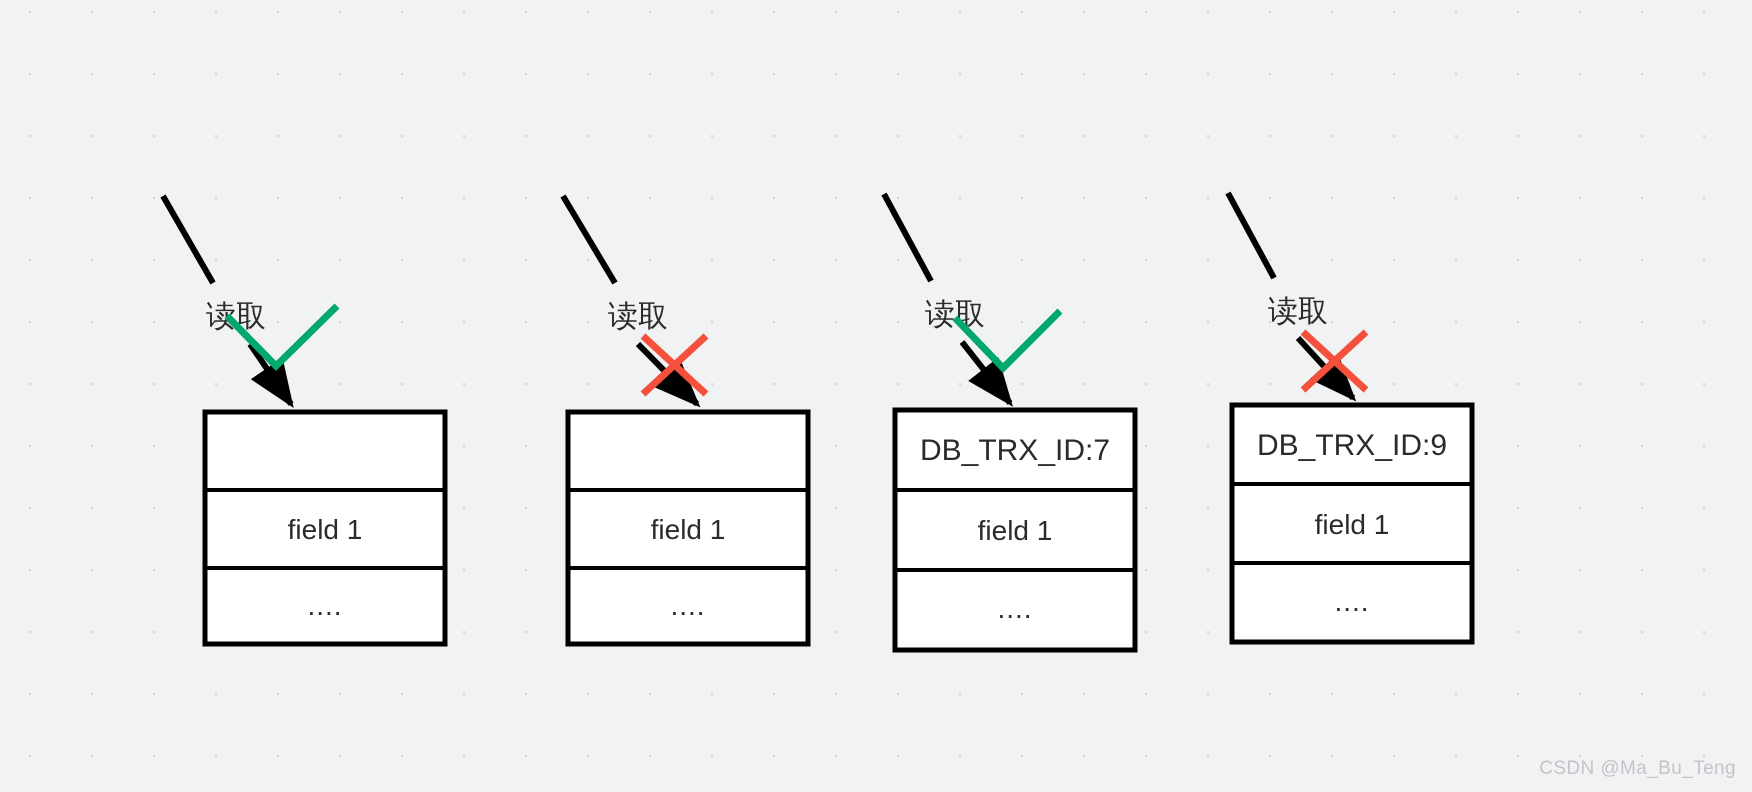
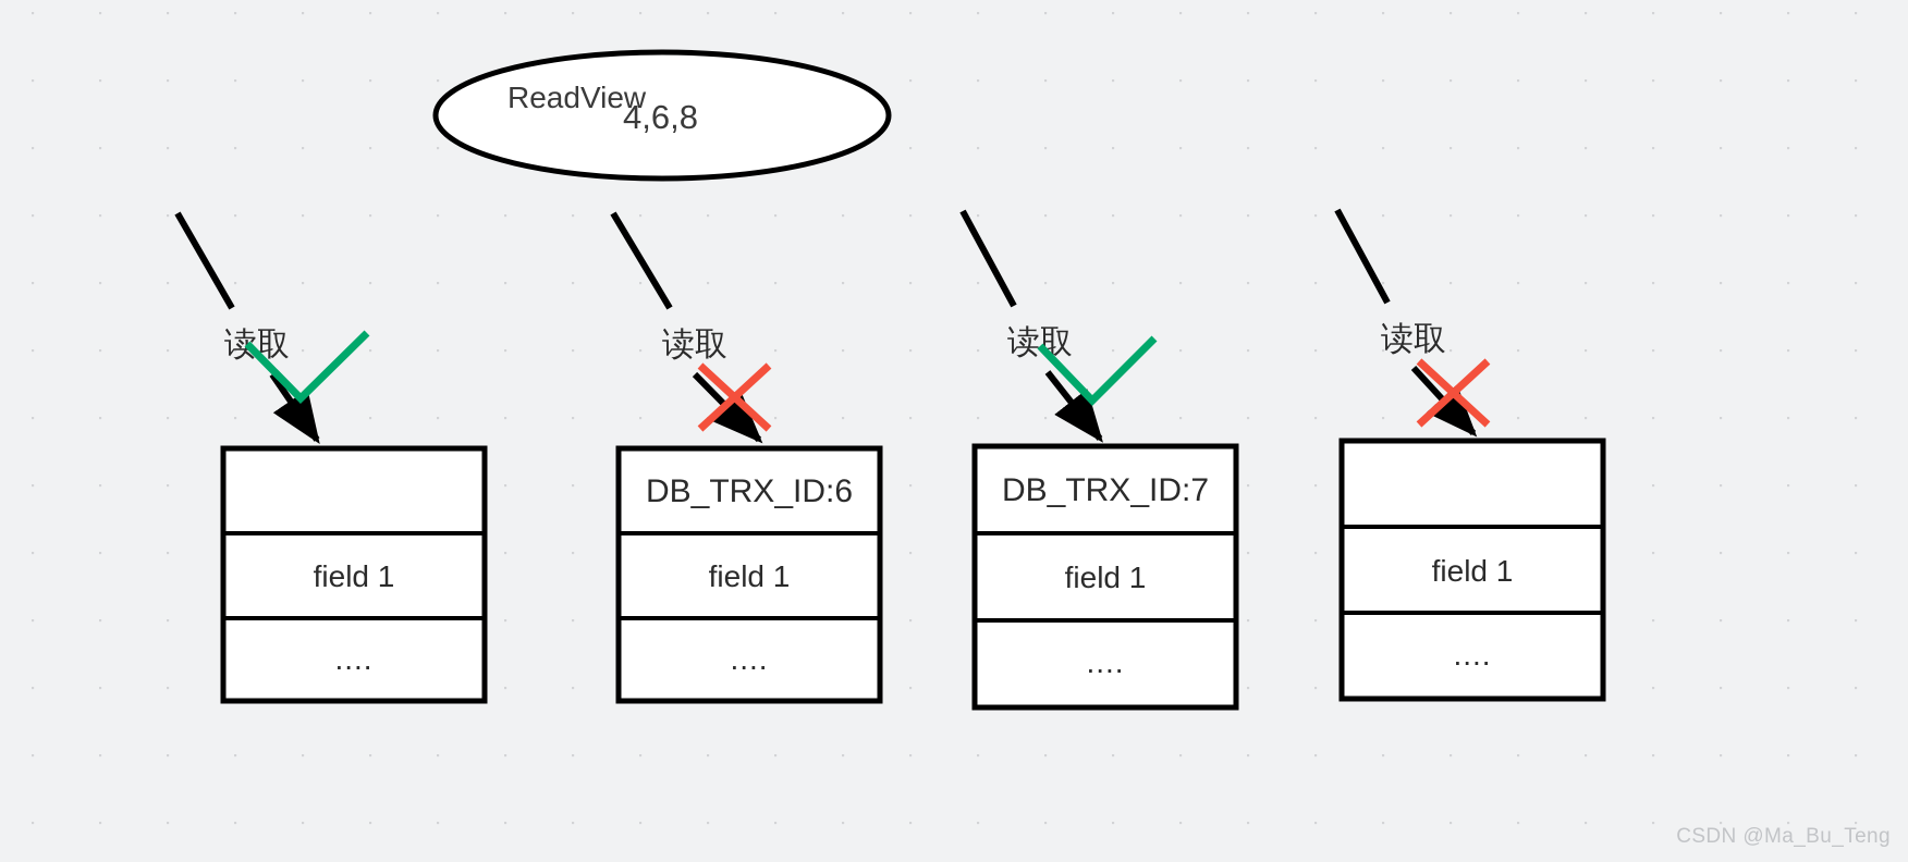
+ ReadView
+ 4,6,8
  读取
  读取
  读取
  读取
  field 1
  ....
+ DB_TRX_ID:6
  field 1
  ....
  DB_TRX_ID:7
  field 1
  ....
- DB_TRX_ID:9
  field 1
  ....
  CSDN @Ma_Bu_Teng
